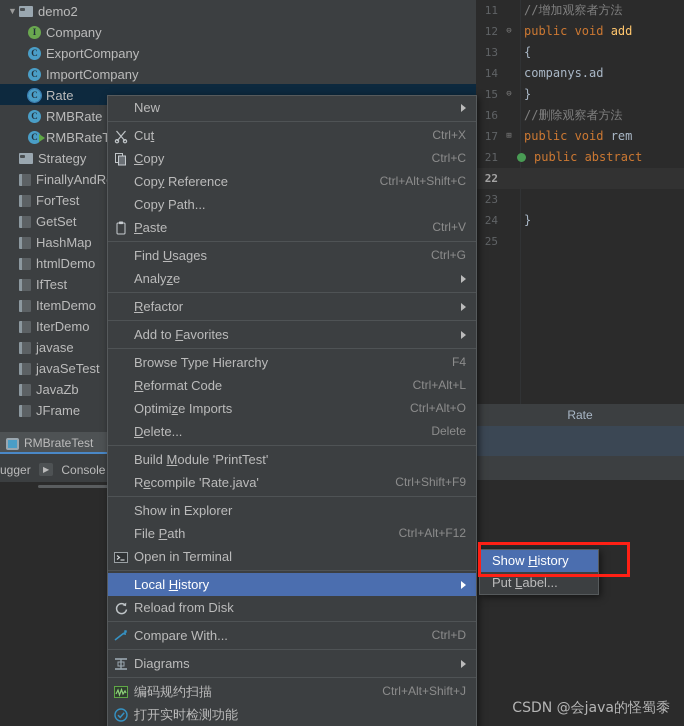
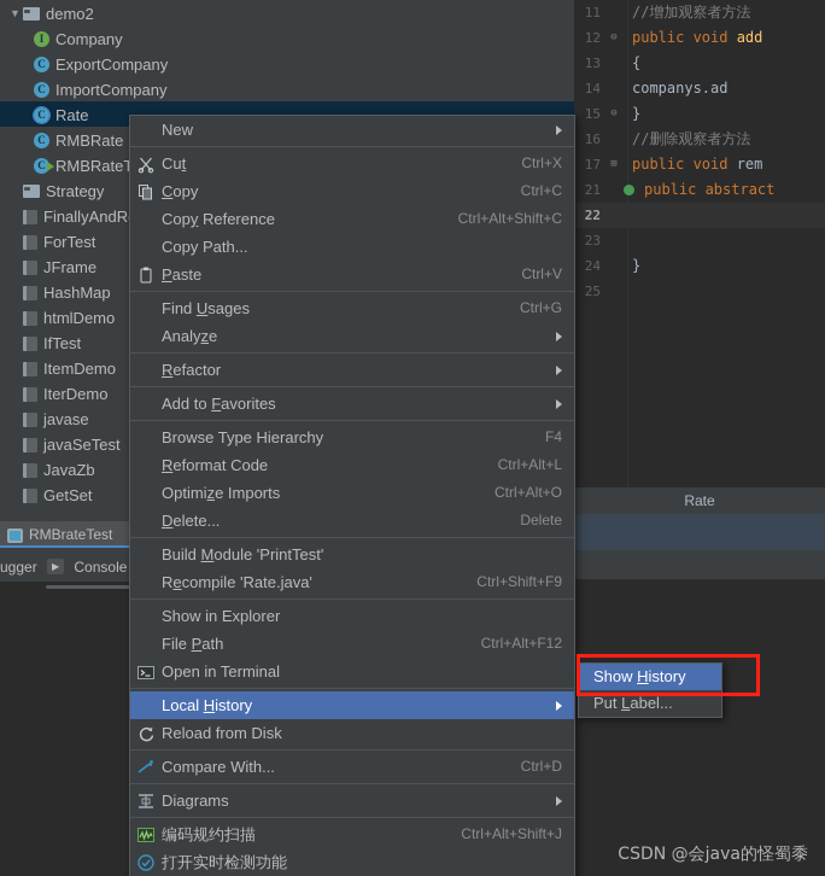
  11 //增加观察者方法
  12 ⊖ public void add
  13 {
  14 companys.ad
  15 ⊖ }
  16 //删除观察者方法
  17 ⊞ public void rem
  21 public abstract
  22
  23
  24 }
  25
  Rate
  ▼ demo2
  I Company
  C ExportCompany
  C ImportCompany
  C Rate
  C RMBRate
  C RMBRateT
  Strategy
  ForTest
- GetSet
+ JFrame
  HashMap
  htmlDemo
  IfTest
  ItemDemo
  IterDemo
  javase
  javaSeTest
  JavaZb
- JFrame
+ GetSet
  RMBrateTest
  ugger ▶ Console
  New
  Cut
  Ctrl+X
  Copy
  Ctrl+C
  Copy Reference
  Ctrl+Alt+Shift+C
  Copy Path...
  Paste
  Ctrl+V
  Find Usages
  Ctrl+G
  Analyze
  Refactor
  Add to Favorites
  Browse Type Hierarchy
  F4
  Reformat Code
  Ctrl+Alt+L
  Optimize Imports
  Ctrl+Alt+O
  Delete...
  Delete
  Build Module 'PrintTest'
  Recompile 'Rate.java'
  Ctrl+Shift+F9
  Show in Explorer
  File Path
  Ctrl+Alt+F12
  Open in Terminal
  Local History
  Reload from Disk
  Compare With...
  Ctrl+D
  Diagrams
  编码规约扫描
  Ctrl+Alt+Shift+J
  打开实时检测功能
  Show History
  Put Label...
  CSDN @会java的怪蜀黍
